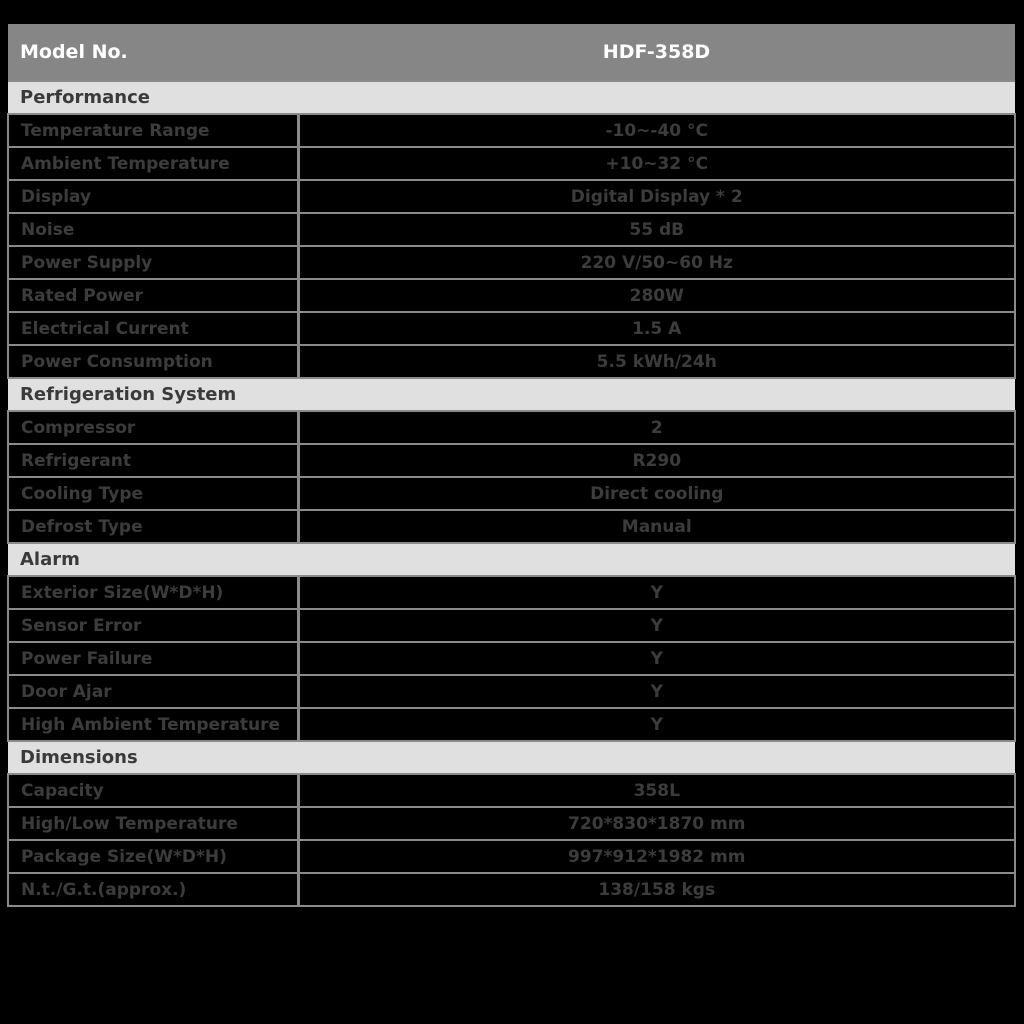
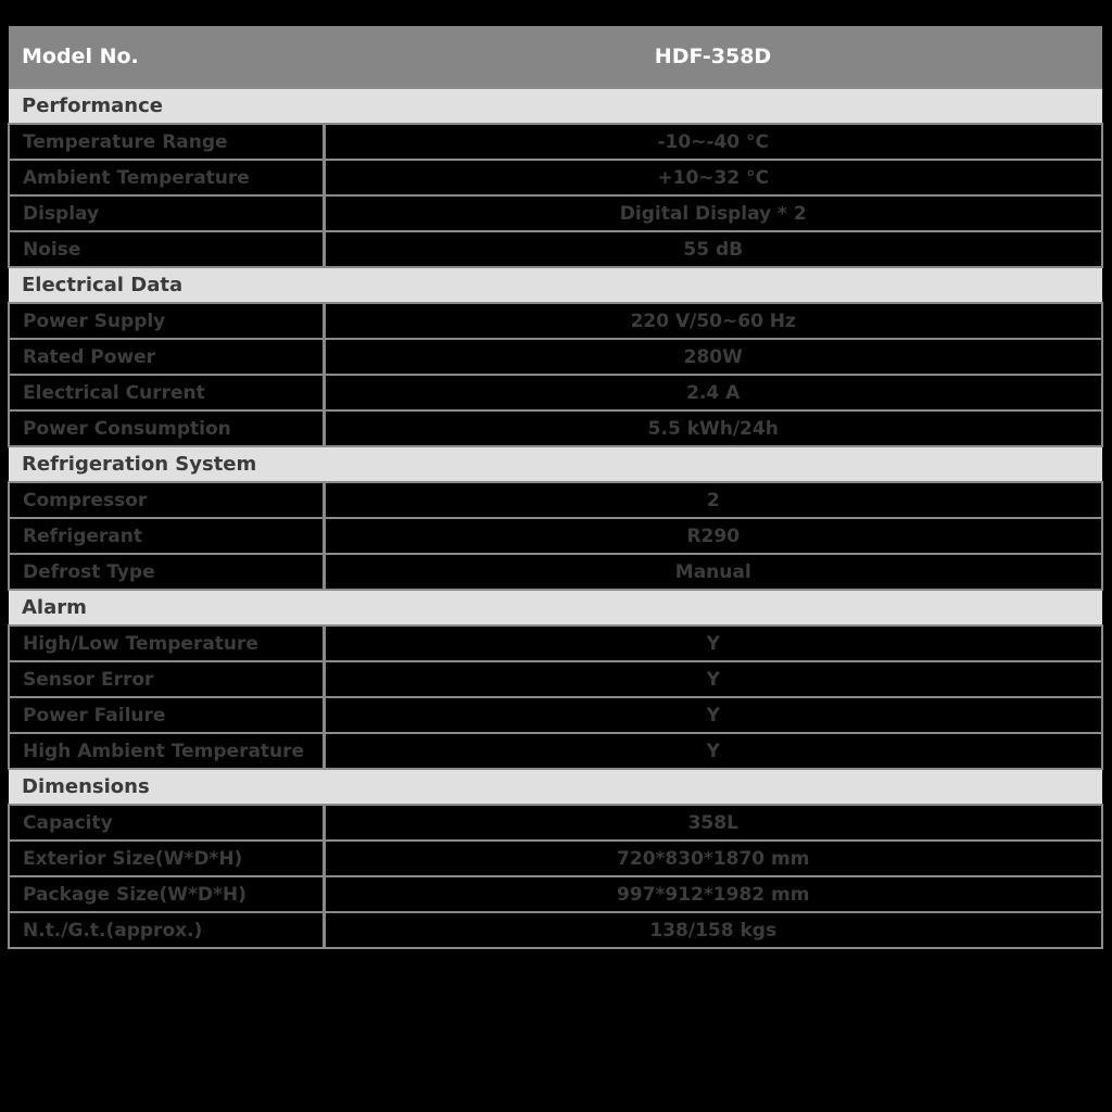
  Model No.	HDF-358D
  Performance
  Temperature Range	-10~-40 °C
  Ambient Temperature	+10~32 °C
  Display	Digital Display * 2
  Noise	55 dB
+ Electrical Data
  Power Supply	220 V/50~60 Hz
  Rated Power	280W
- Electrical Current	1.5 A
+ Electrical Current	2.4 A
  Power Consumption	5.5 kWh/24h
  Refrigeration System
  Compressor	2
  Refrigerant	R290
- Cooling Type	Direct cooling
  Defrost Type	Manual
  Alarm
- Exterior Size(W*D*H)	Y
+ High/Low Temperature	Y
  Sensor Error	Y
  Power Failure	Y
- Door Ajar	Y
  High Ambient Temperature	Y
  Dimensions
  Capacity	358L
- High/Low Temperature	720*830*1870 mm
+ Exterior Size(W*D*H)	720*830*1870 mm
  Package Size(W*D*H)	997*912*1982 mm
  N.t./G.t.(approx.)	138/158 kgs
